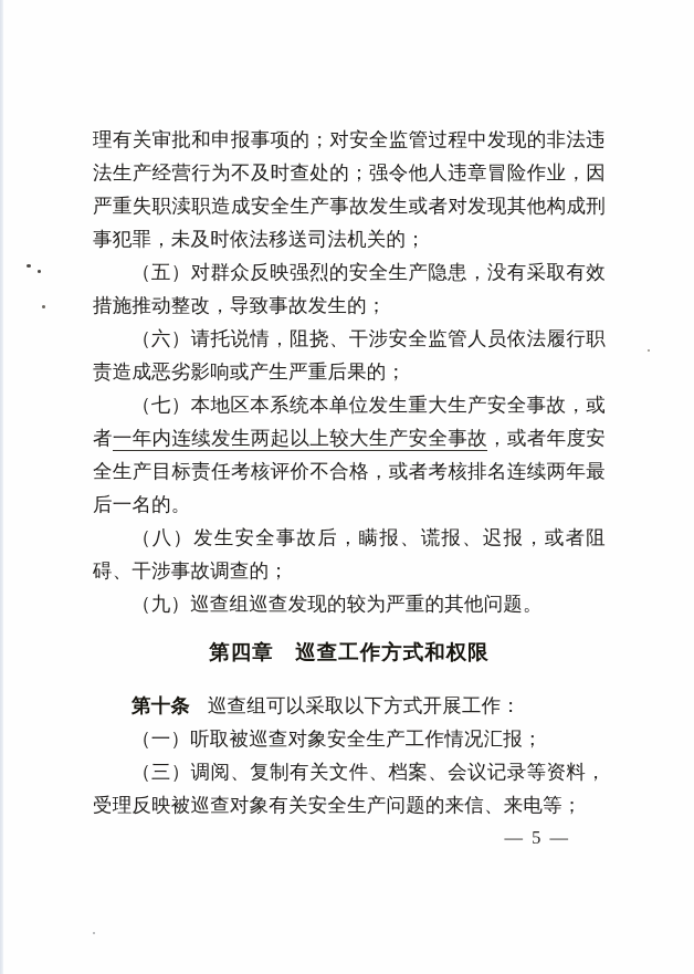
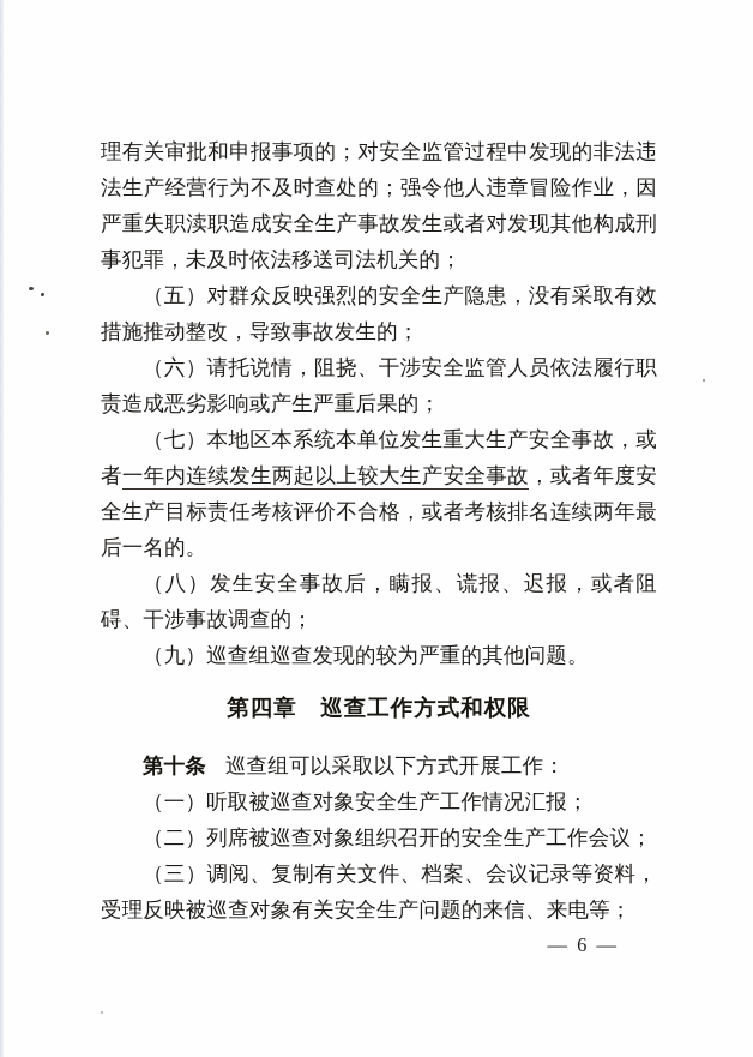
  理有关审批和申报事项的；对安全监管过程中发现的非法违法生产经营行为不及时查处的；强令他人违章冒险作业，因严重失职渎职造成安全生产事故发生或者对发现其他构成刑事犯罪，未及时依法移送司法机关的；
  （五）对群众反映强烈的安全生产隐患，没有采取有效措施推动整改，导致事故发生的；
  （六）请托说情，阻挠、干涉安全监管人员依法履行职责造成恶劣影响或产生严重后果的；
  （七）本地区本系统本单位发生重大生产安全事故，或者一年内连续发生两起以上较大生产安全事故，或者年度安全生产目标责任考核评价不合格，或者考核排名连续两年最后一名的。
  （八）发生安全事故后，瞒报、谎报、迟报，或者阻碍、干涉事故调查的；
  （九）巡查组巡查发现的较为严重的其他问题。
  第四章 巡查工作方式和权限
  第十条 巡查组可以采取以下方式开展工作：
  （一）听取被巡查对象安全生产工作情况汇报；
+ （二）列席被巡查对象组织召开的安全生产工作会议；
  （三）调阅、复制有关文件、档案、会议记录等资料，受理反映被巡查对象有关安全生产问题的来信、来电等；
- — 5 —
+ — 6 —
